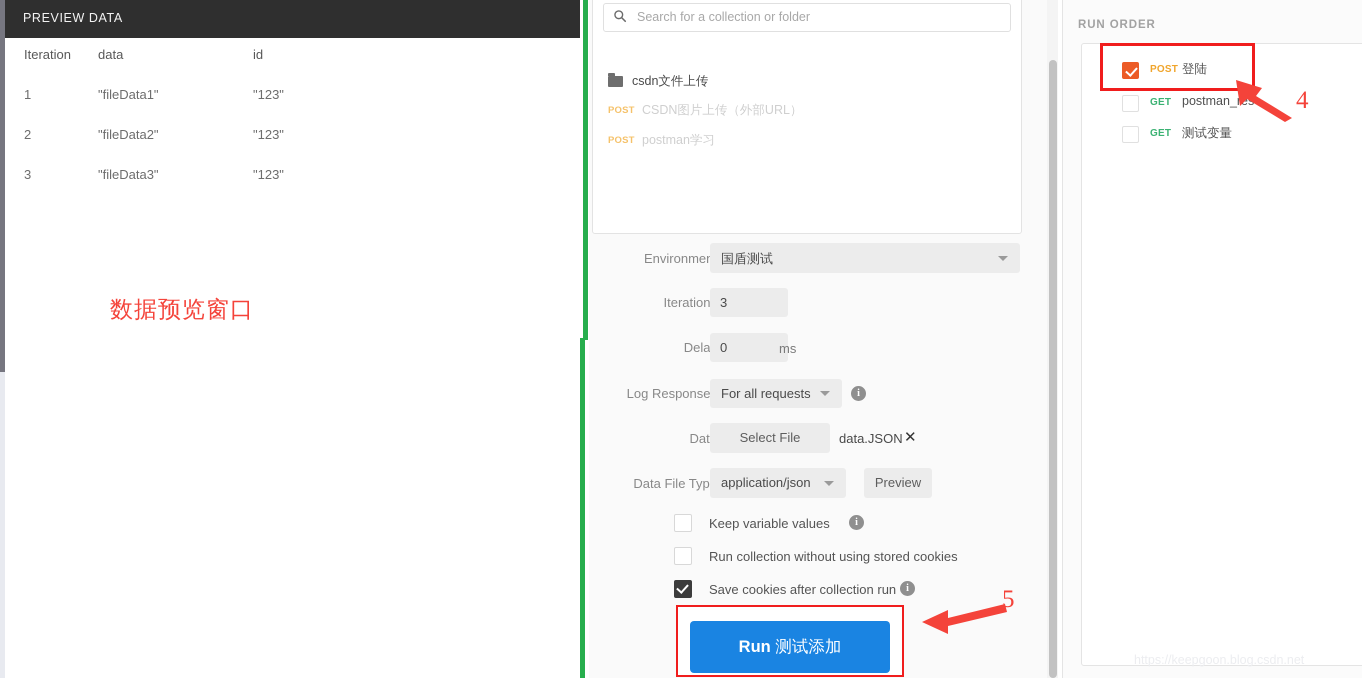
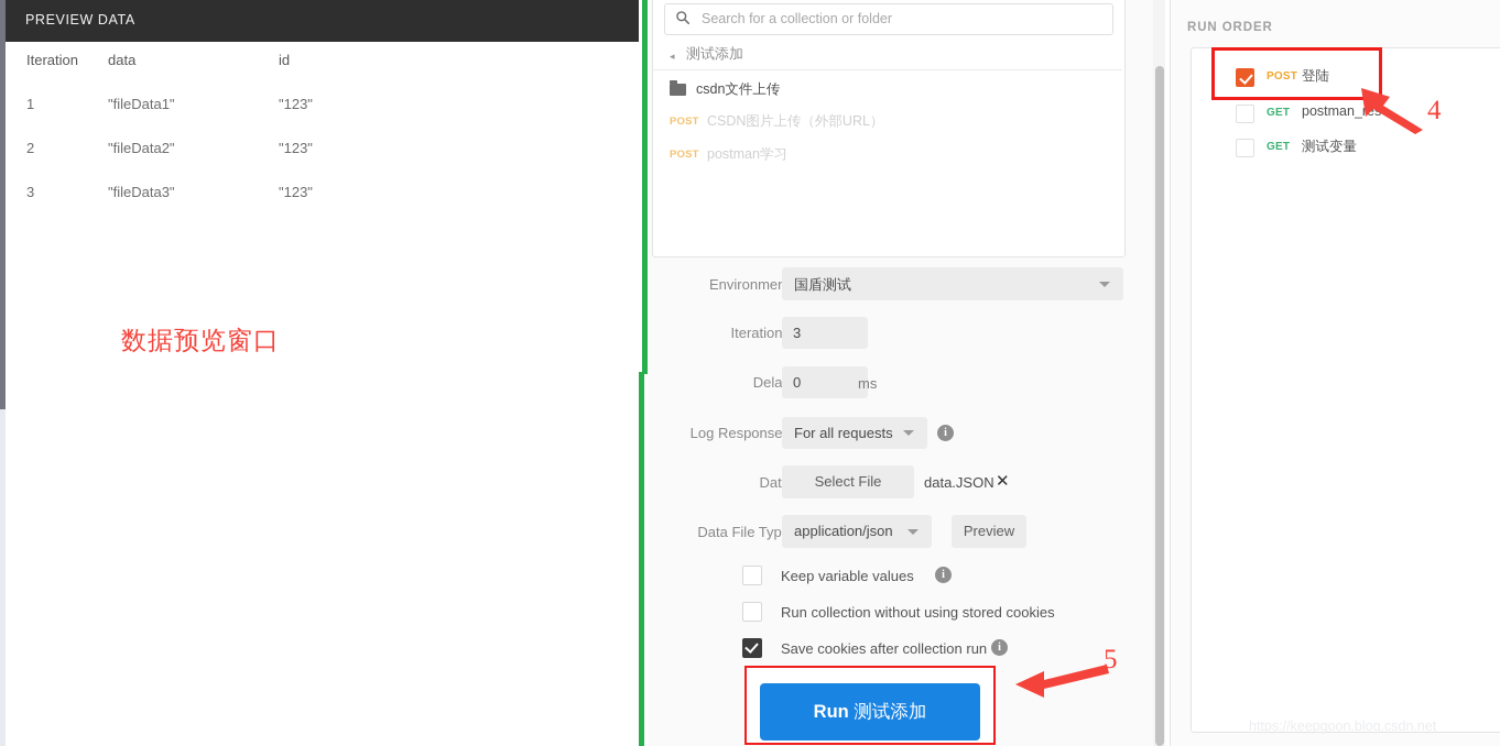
  PREVIEW DATA
  Iteration
  data
  id
  1
  "fileData1"
  "123"
  2
  "fileData2"
  "123"
  3
  "fileData3"
  "123"
  数据预览窗口
  Search for a collection or folder
+ ◂
+ 测试添加
  csdn文件上传
  POST
  CSDN图片上传（外部URL）
  POST
  postman学习
  Environme
  国盾测试
  Iteration
  3
  Dela
  0
  ms
  Log Response
  For all requests
  i
  Dat
  Select File
  data.JSON
  ✕
  Data File Typ
  application/json
  Preview
  Keep variable values
  i
  Run collection without using stored cookies
  Save cookies after collection run
  i
  Run 测试添加
  RUN ORDER
  POST
  登陆
  GET
  postman_r
  GET
  测试变量
  https://keepgoon.blog.csdn.net
  4
  5
